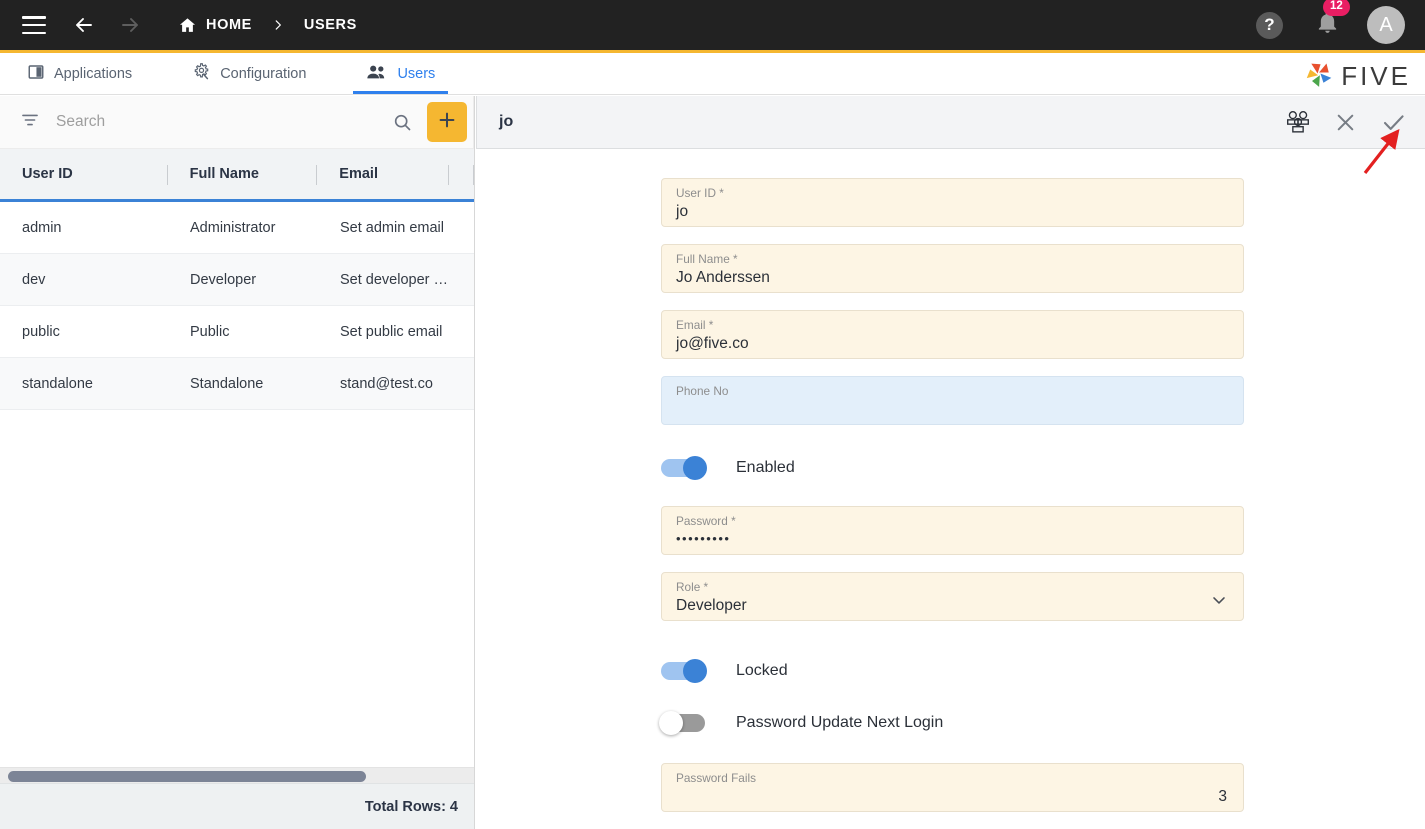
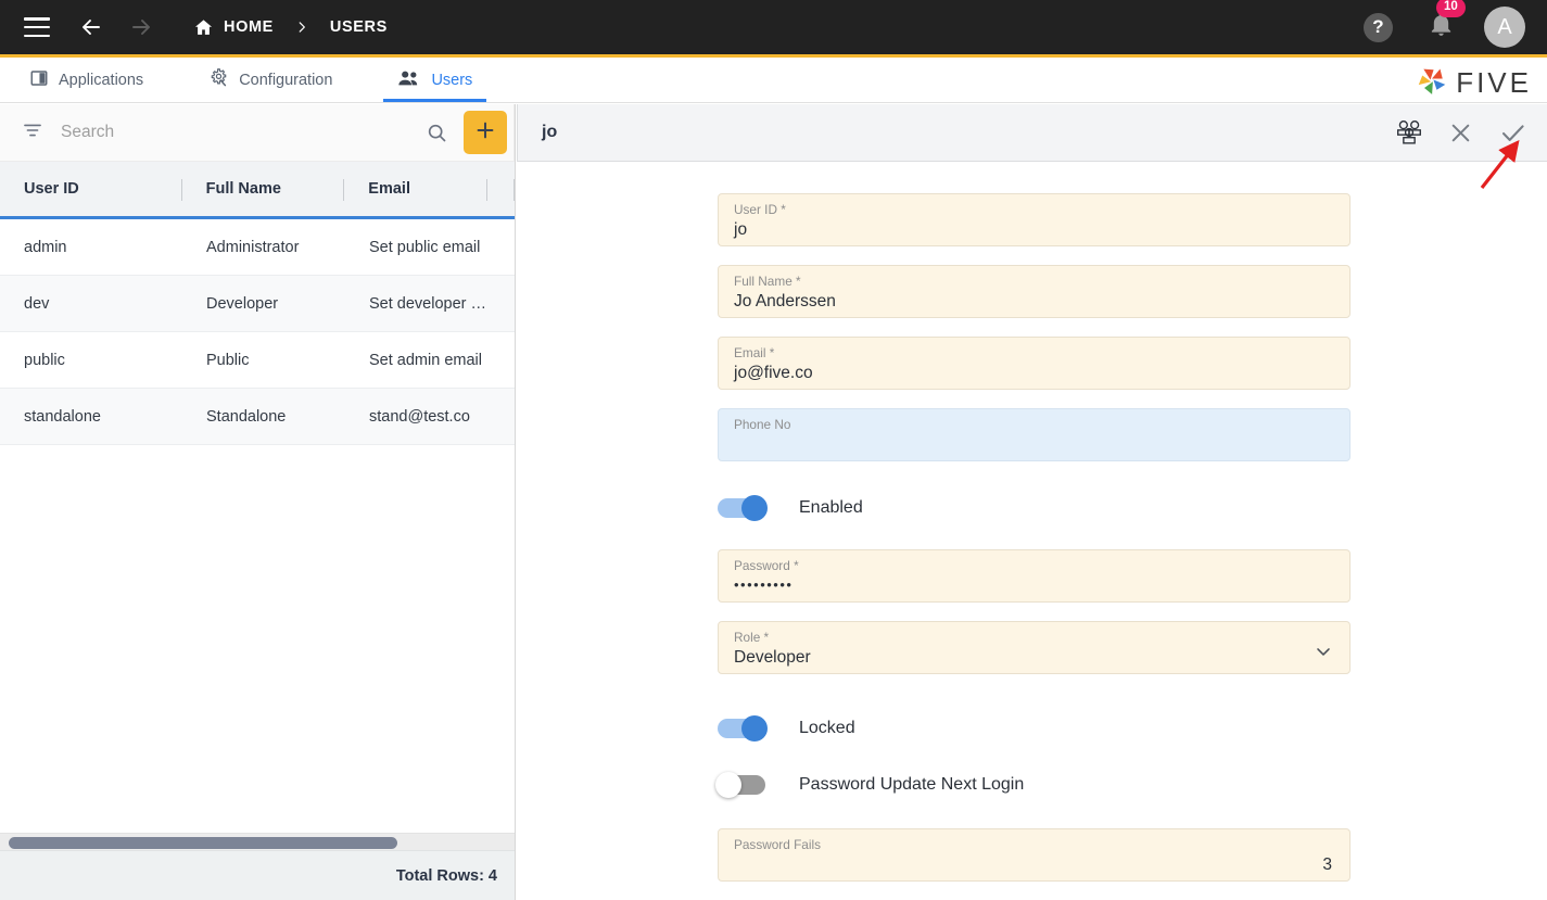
  HOME
  USERS
  ?
- 12
+ 10
  A
  Applications
  Configuration
  Users
  FIVE
  Search
  User ID
  Full Name
  Email
  admin
  Administrator
- Set admin email
+ Set public email
  dev
  Developer
  Set developer em
  public
  Public
- Set public email
+ Set admin email
  standalone
  Standalone
  stand@test.co
  Total Rows: 4
  jo
  User ID *
  jo
  Full Name *
  Jo Anderssen
  Email *
  jo@five.co
  Phone No
  Enabled
  Password *
  •••••••••
  Role *
  Developer
  Locked
  Password Update Next Login
  Password Fails
  3
